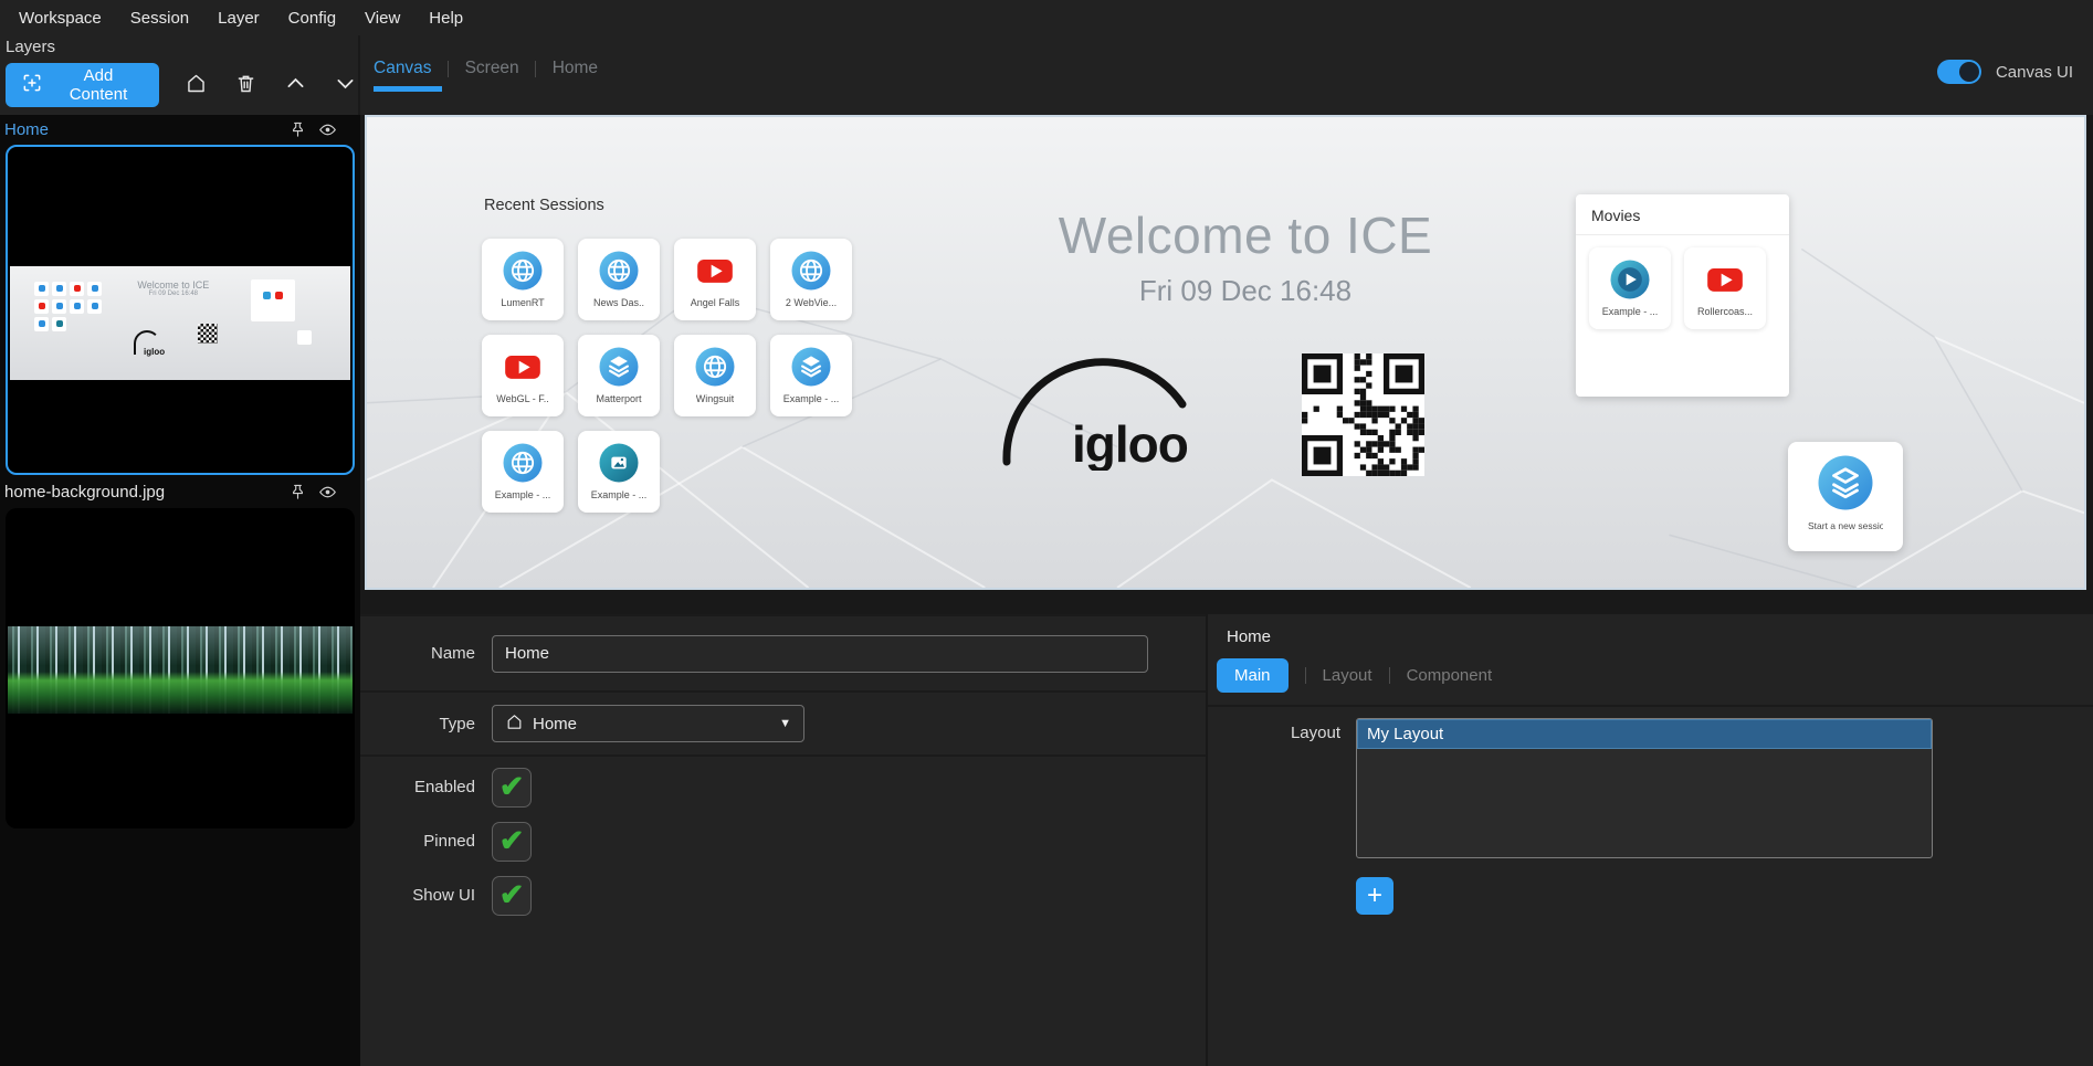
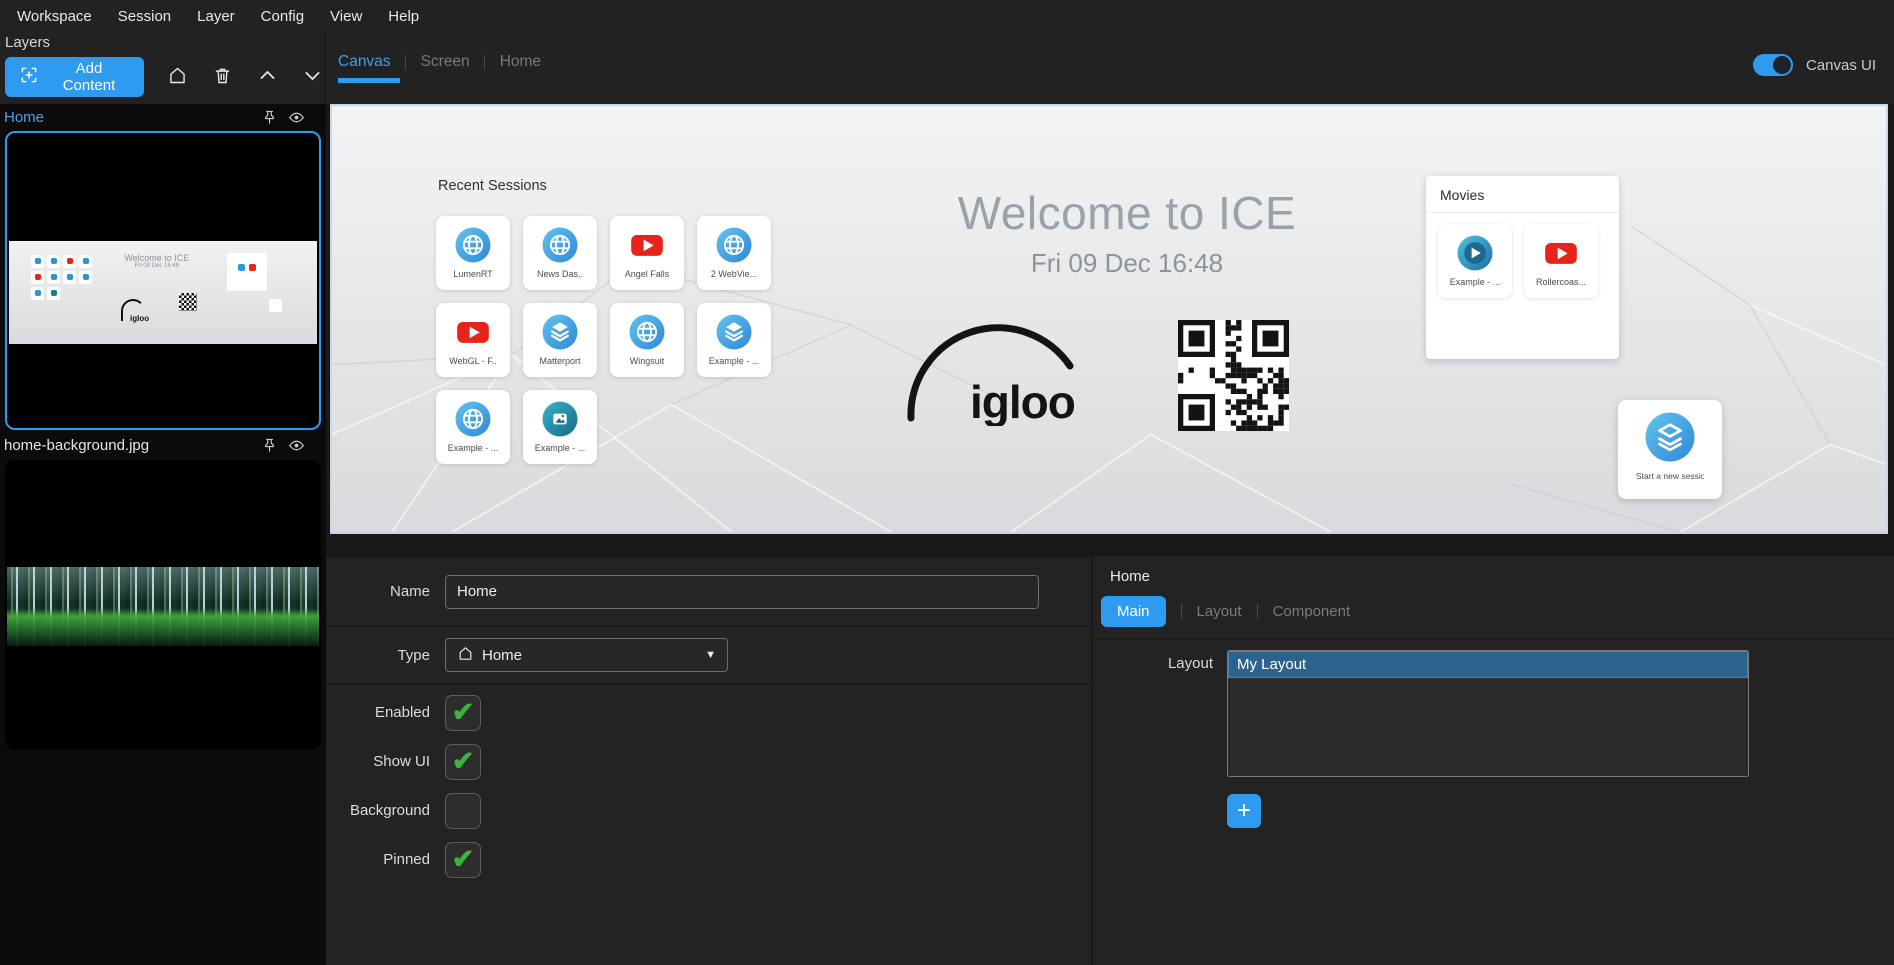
  Workspace
  Session
  Layer
  Config
  View
  Help
  Layers
  Add Content
  Home
  Welcome to ICE
  igloo
  home-background.jpg
  Canvas
  Screen
  Home
  Canvas UI
  Recent Sessions
  LumenRT
  News Das..
  Angel Falls
  2 WebVie...
  WebGL - F..
  Matterport
  Wingsuit
  Example - ...
  Example - ...
  Example - ...
  Welcome to ICE
  Fri 09 Dec 16:48
  igloo
  Movies
  Example - ...
  Rollercoas...
  Start a new sessio
  Name
  Home
  Type
  Home
  ▼
  Enabled
  ✔
- Pinned
+ Show UI
  ✔
+ Background
- Show UI
+ Pinned
  ✔
  Home
  Main
  Layout
  Component
  Layout
  My Layout
  +
